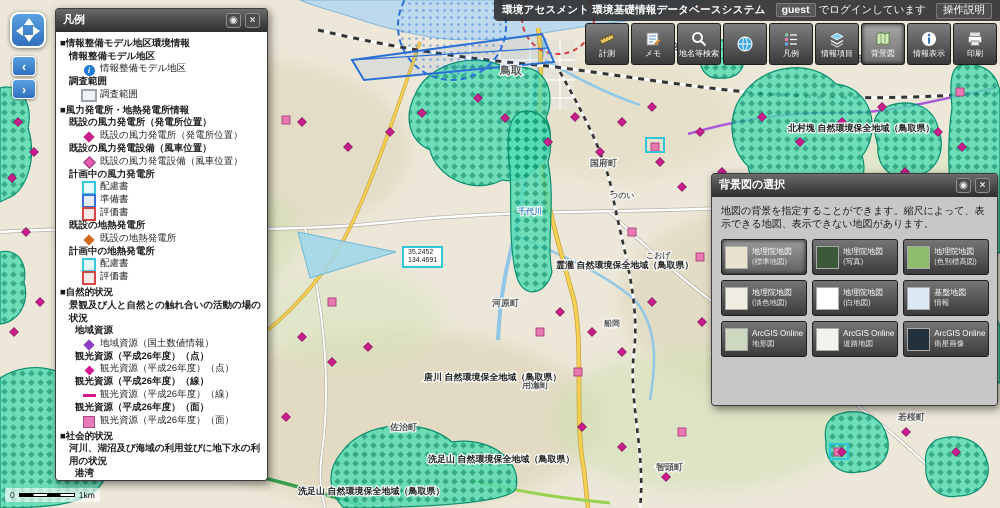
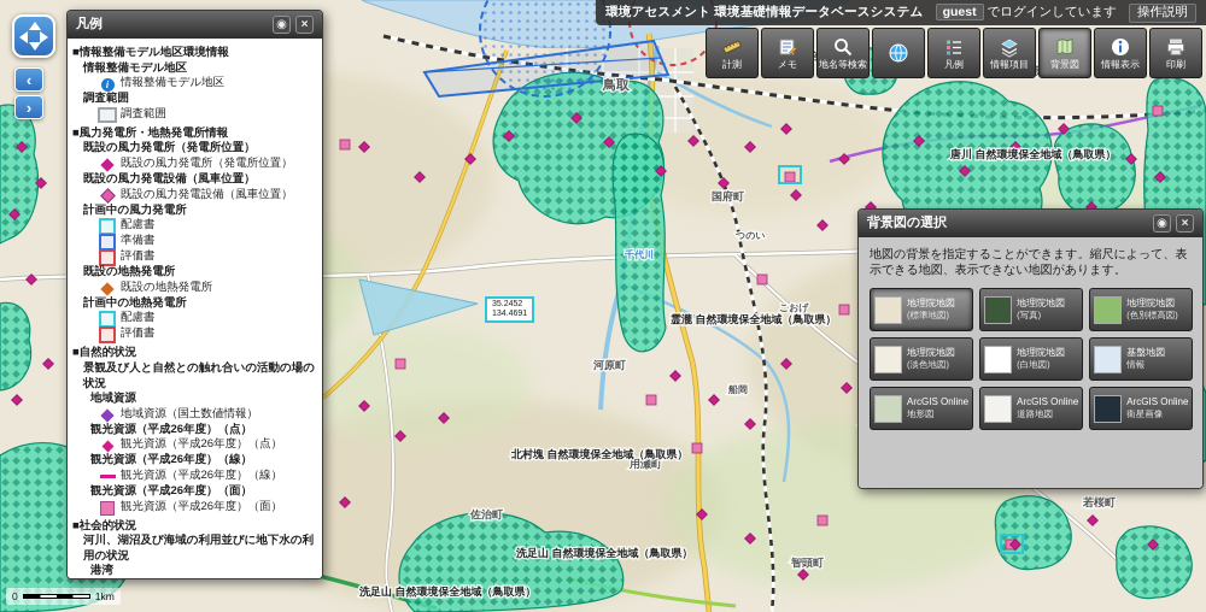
  鳥取
  国府町
  つのい
  千代川
  こおげ
  河原町
  船岡
  用瀬町
  佐治町
  智頭町
  若桜町
- 北村塊 自然環境保全地域（鳥取県）
+ 唐川 自然環境保全地域（鳥取県）
  霊瀧 自然環境保全地域（鳥取県）
- 唐川 自然環境保全地域（鳥取県）
+ 北村塊 自然環境保全地域（鳥取県）
  洗足山 自然環境保全地域（鳥取県）
  洗足山 自然環境保全地域（鳥取県）
  環境アセスメント 環境基礎情報データベースシステム
  guest でログインしています
  操作説明
  計測
  メモ
  地名等検索
  凡例
  情報項目
  背景図
  情報表示
  印刷
  凡例
  ◉
  ×
  ■情報整備モデル地区環境情報
  情報整備モデル地区
  情報整備モデル地区
  調査範囲
  調査範囲
  ■風力発電所・地熱発電所情報
  既設の風力発電所（発電所位置）
  既設の風力発電所（発電所位置）
  既設の風力発電設備（風車位置）
  既設の風力発電設備（風車位置）
  計画中の風力発電所
  配慮書
  準備書
  評価書
  既設の地熱発電所
  既設の地熱発電所
  計画中の地熱発電所
  配慮書
  評価書
  ■自然的状況
  景観及び人と自然との触れ合いの活動の場の状況
  地域資源
  地域資源（国土数値情報）
  観光資源（平成26年度）（点）
  観光資源（平成26年度）（点）
  観光資源（平成26年度）（線）
  観光資源（平成26年度）（線）
  観光資源（平成26年度）（面）
  観光資源（平成26年度）（面）
  ■社会的状況
  河川、湖沼及び海域の利用並びに地下水の利用の状況
  港湾
  背景図の選択
  ◉
  ×
  地図の背景を指定することができます。縮尺によって、表示できる地図、表示できない地図があります。
  地理院地図
  (標準地図)
  地理院地図
  (写真)
  地理院地図
  (色別標高図)
  地理院地図
  (淡色地図)
  地理院地図
  (白地図)
  基盤地図
  情報
  ArcGIS Online
  地形図
  ArcGIS Online
  道路地図
  ArcGIS Online
  衛星画像
  ‹
  ›
  0
  1km
